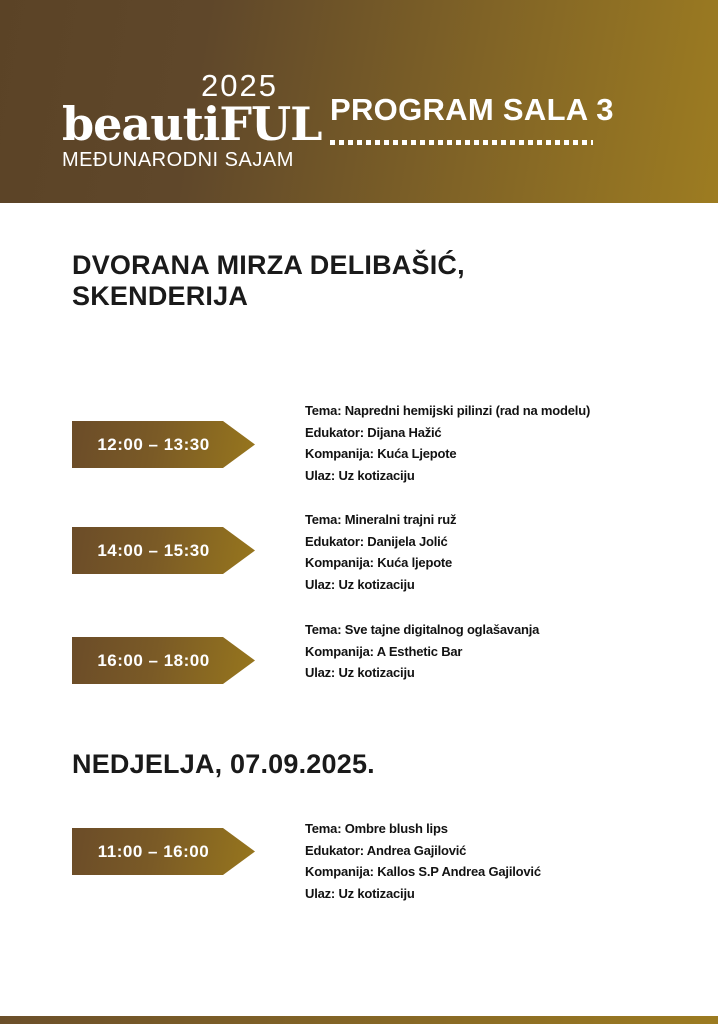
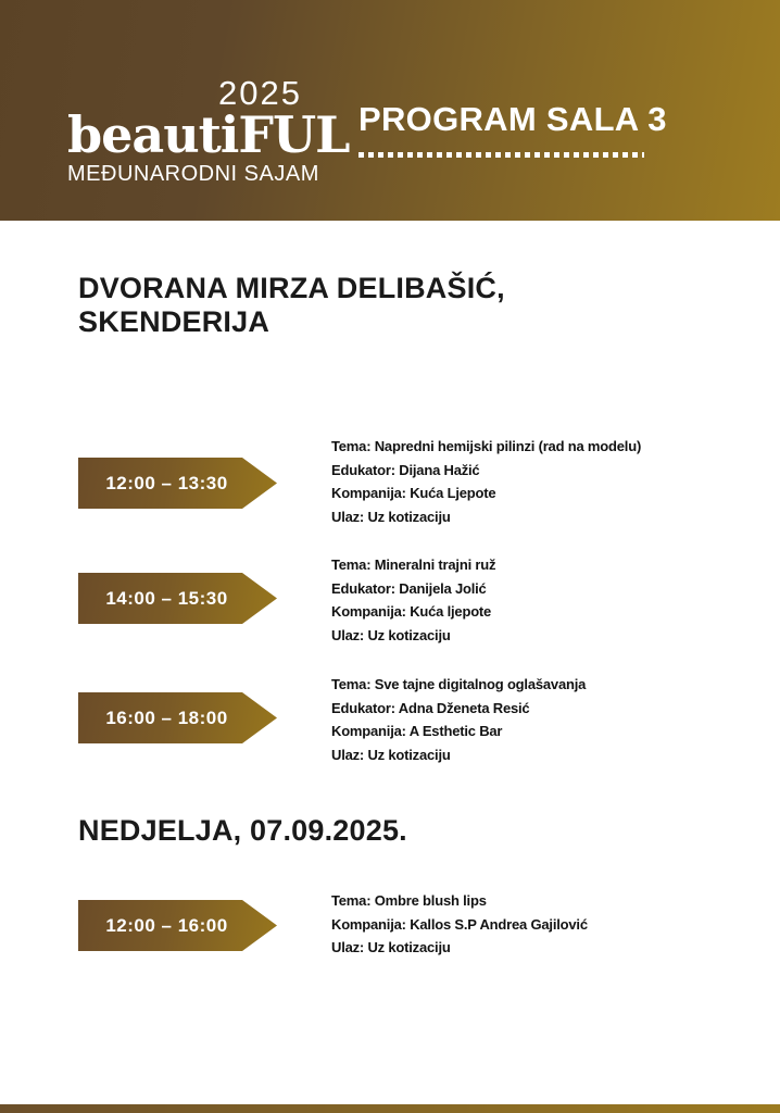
  2025
  beautiFUL
  MEĐUNARODNI SAJAM
  PROGRAM SALA 3
  DVORANA MIRZA DELIBAŠIĆ,
  SKENDERIJA
  12:00 – 13:30
  Tema: Napredni hemijski pilinzi (rad na modelu)
  Edukator: Dijana Hažić
  Kompanija: Kuća Ljepote
  Ulaz: Uz kotizaciju
  14:00 – 15:30
  Tema: Mineralni trajni ruž
  Edukator: Danijela Jolić
  Kompanija: Kuća ljepote
  Ulaz: Uz kotizaciju
  16:00 – 18:00
  Tema: Sve tajne digitalnog oglašavanja
+ Edukator: Adna Dženeta Resić
  Kompanija: A Esthetic Bar
  Ulaz: Uz kotizaciju
  NEDJELJA, 07.09.2025.
- 11:00 – 16:00
+ 12:00 – 16:00
  Tema: Ombre blush lips
- Edukator: Andrea Gajilović
  Kompanija: Kallos S.P Andrea Gajilović
  Ulaz: Uz kotizaciju
